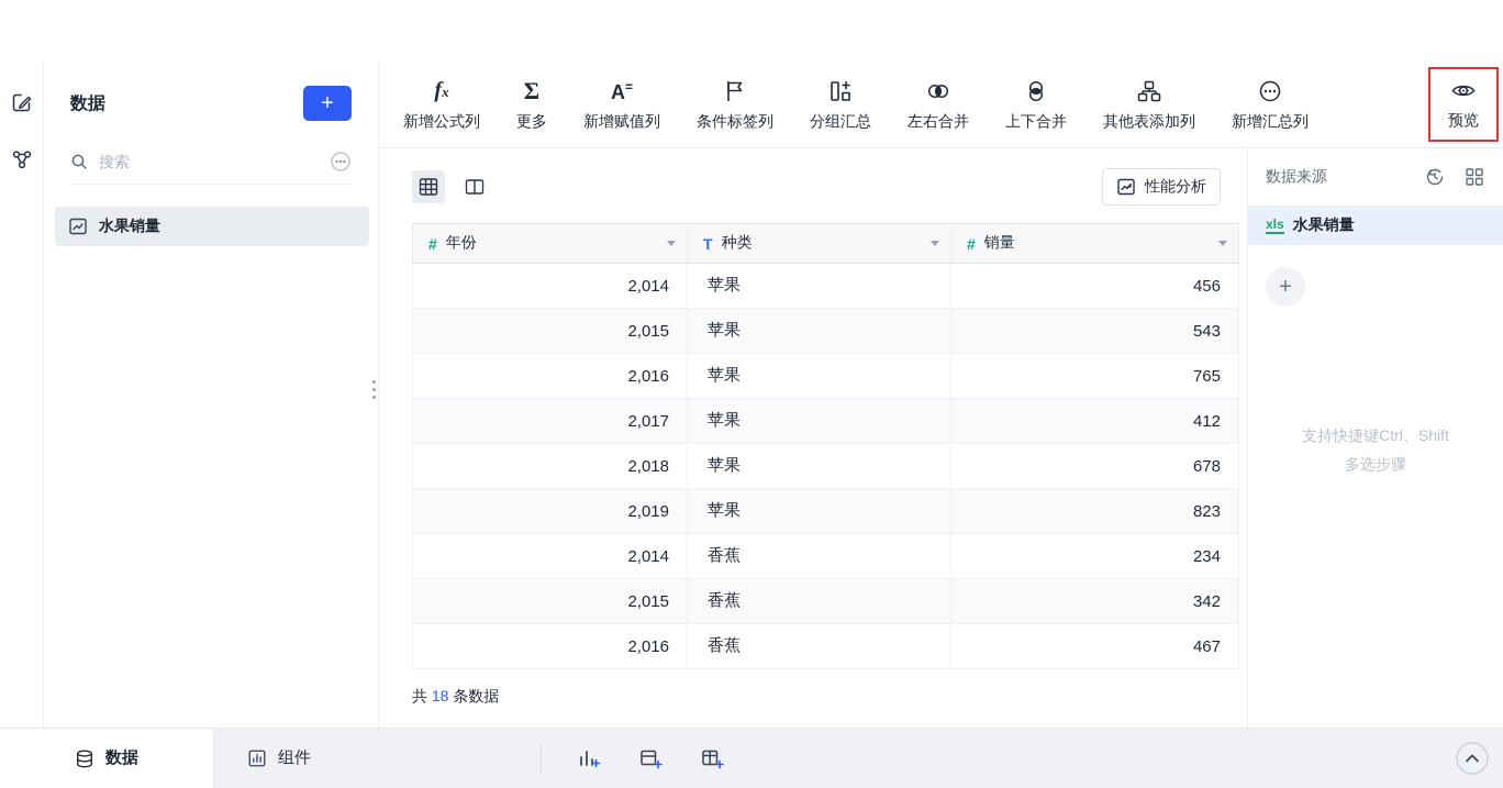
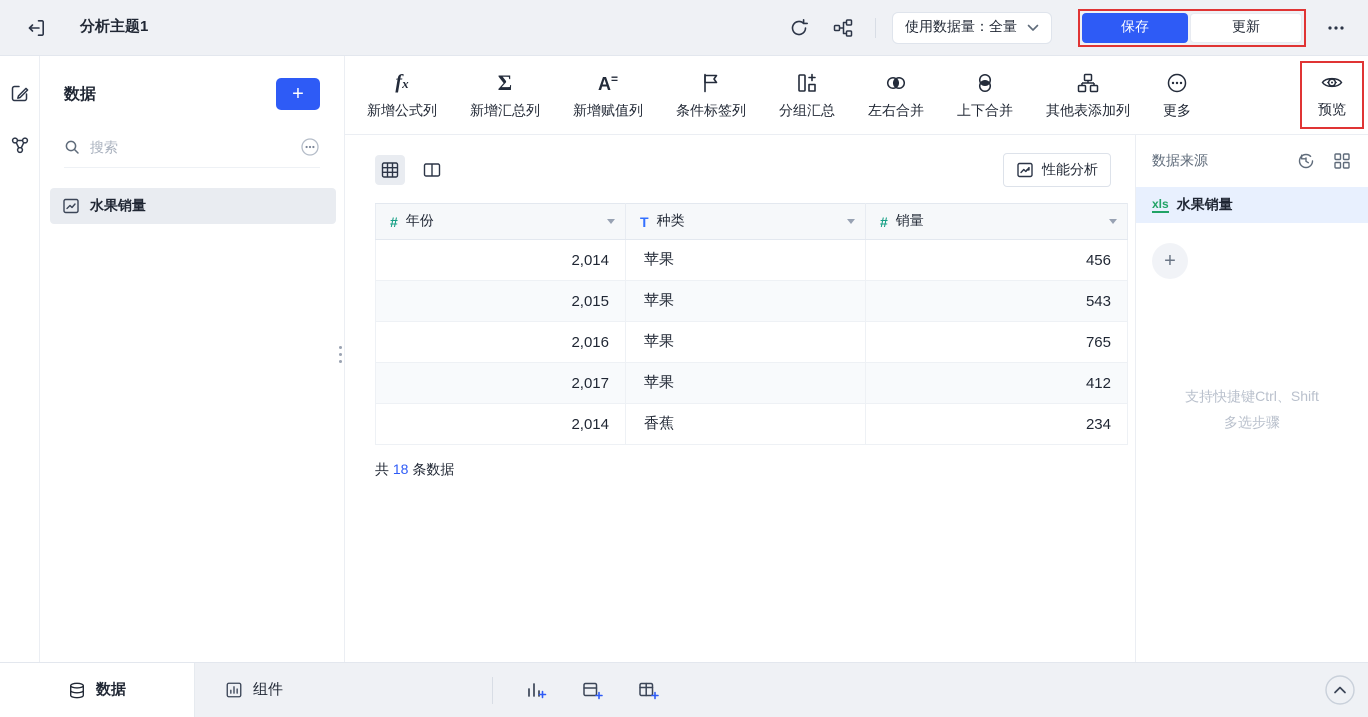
+ 分析主题1
+ 使用数据量：全量
+ 保存
+ 更新
  数据
  +
  搜索
  水果销量
  fx
  新增公式列
  Σ
- 更多
+ 新增汇总列
  A=
  新增赋值列
  条件标签列
  分组汇总
  左右合并
  上下合并
  其他表添加列
- 新增汇总列
+ 更多
  预览
  性能分析
  # 年份	T 种类	# 销量
  2,014	苹果	456
  2,015	苹果	543
  2,016	苹果	765
  2,017	苹果	412
- 2,018	苹果	678
- 2,019	苹果	823
  2,014	香蕉	234
- 2,015	香蕉	342
- 2,016	香蕉	467
  共 18 条数据
  数据来源
  xls
  水果销量
  +
  支持快捷键Ctrl、Shift
  多选步骤
  数据
  组件
